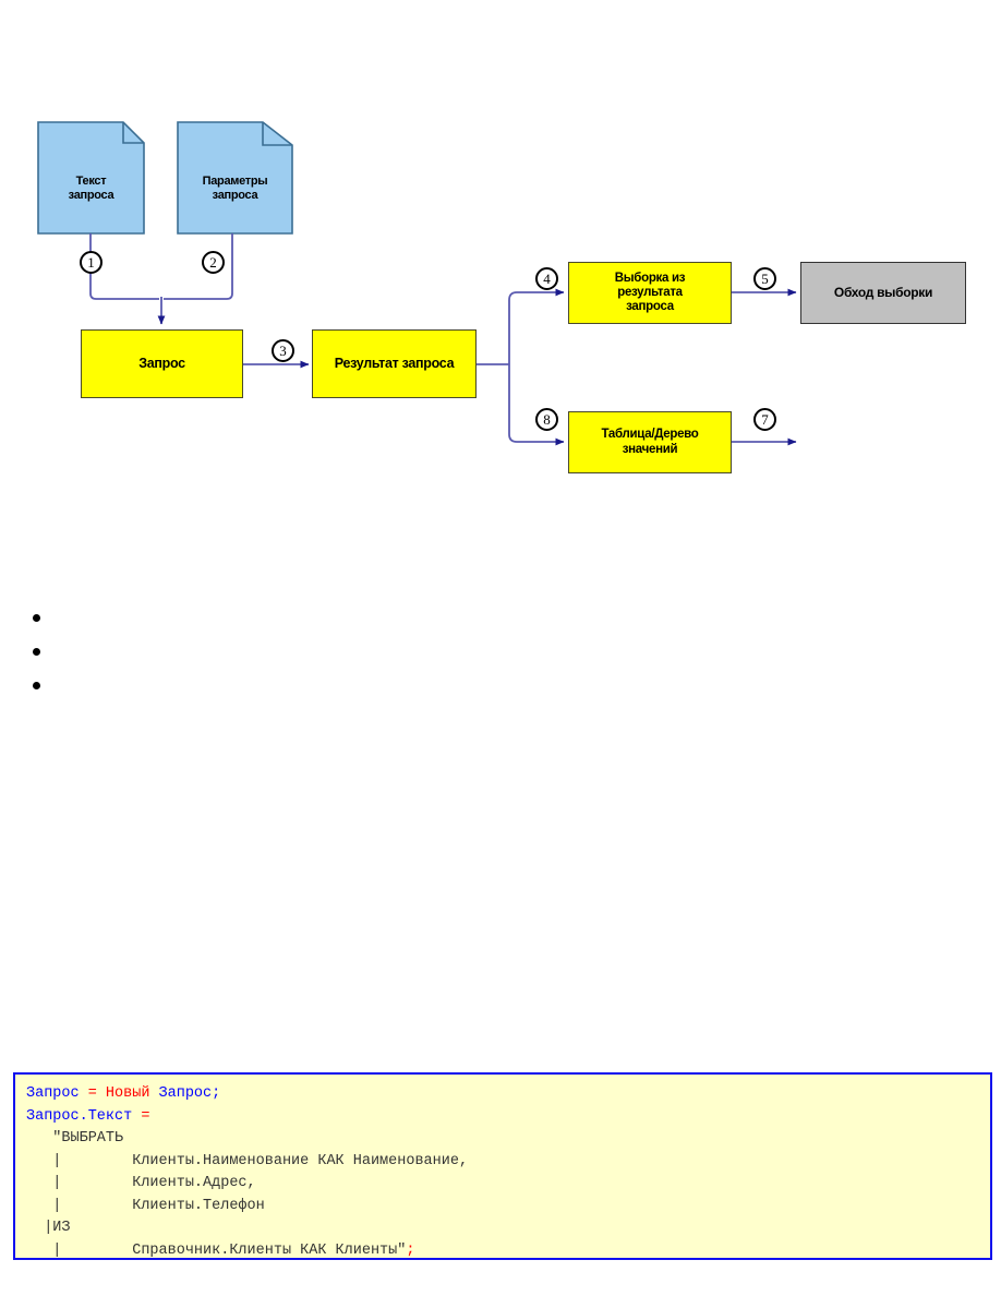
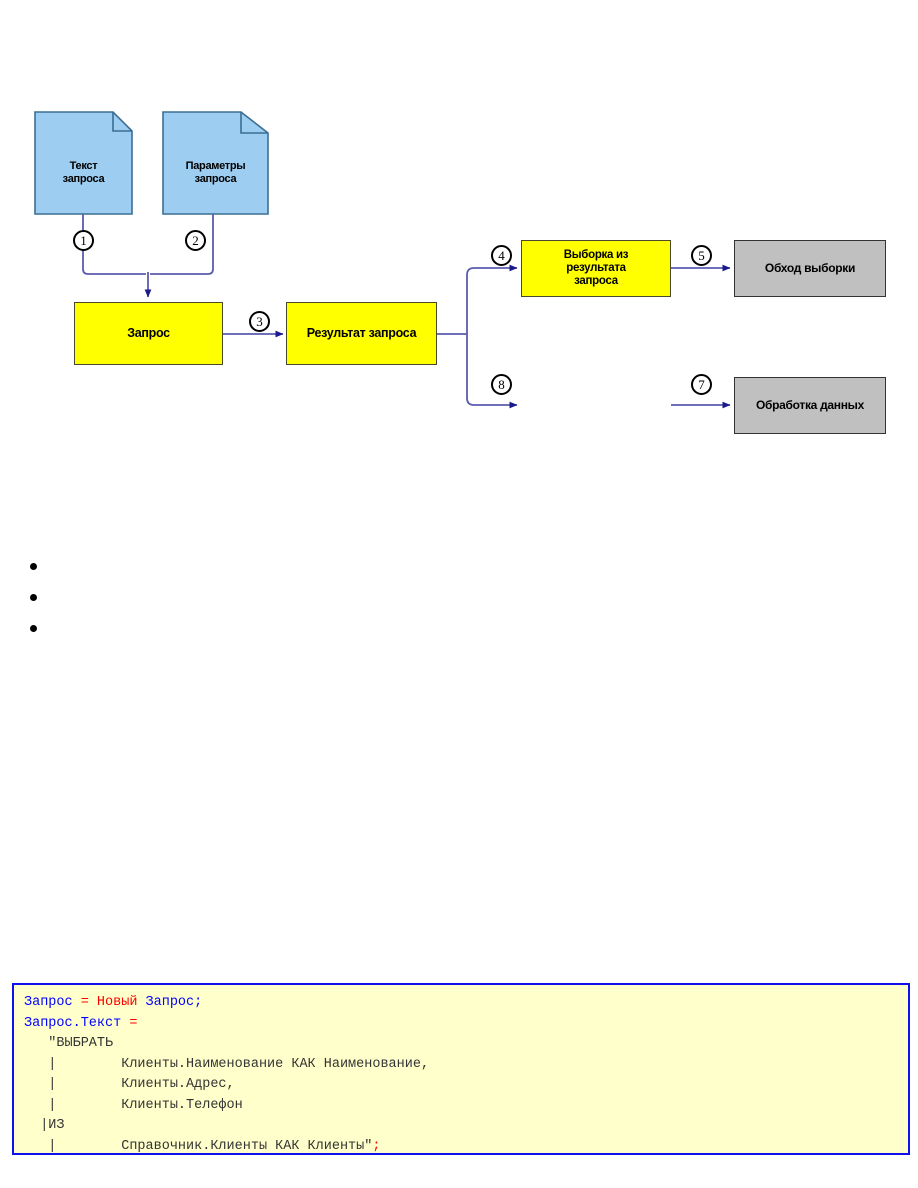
  Текст
  запроса
  Параметры
  запроса
  Запрос
  Результат запроса
  Выборка из
  результата
  запроса
- Таблица/Дерево
- значений
  Обход выборки
+ Обработка данных
  1
  2
  3
  4
  5
  8
  7
  Запрос = Новый Запрос; Запрос.Текст = "ВЫБРАТЬ | Клиенты.Наименование КАК Наименование, | Клиенты.Адрес, | Клиенты.Телефон |ИЗ | Справочник.Клиенты КАК Клиенты";
